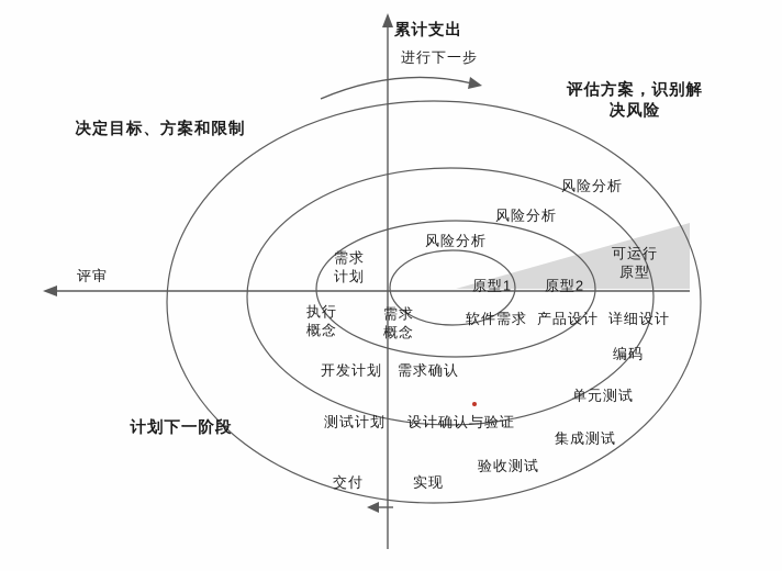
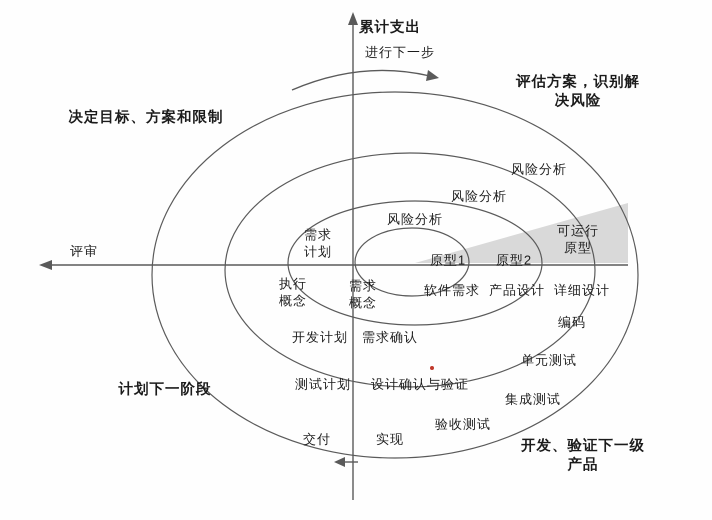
  累计支出
  进行下一步
  评审
  决定目标、方案和限制
  评估方案，识别解决风险
  计划下一阶段
+ 开发、验证下一级产品
  风险分析
  风险分析
  风险分析
  需求
  计划
  可运行
  原型
  原型1
  原型2
  执行
  概念
  需求
  概念
  软件需求
  产品设计
  详细设计
  编码
  开发计划
  需求确认
  单元测试
  测试计划
  设计确认与验证
  集成测试
  验收测试
  交付
  实现
